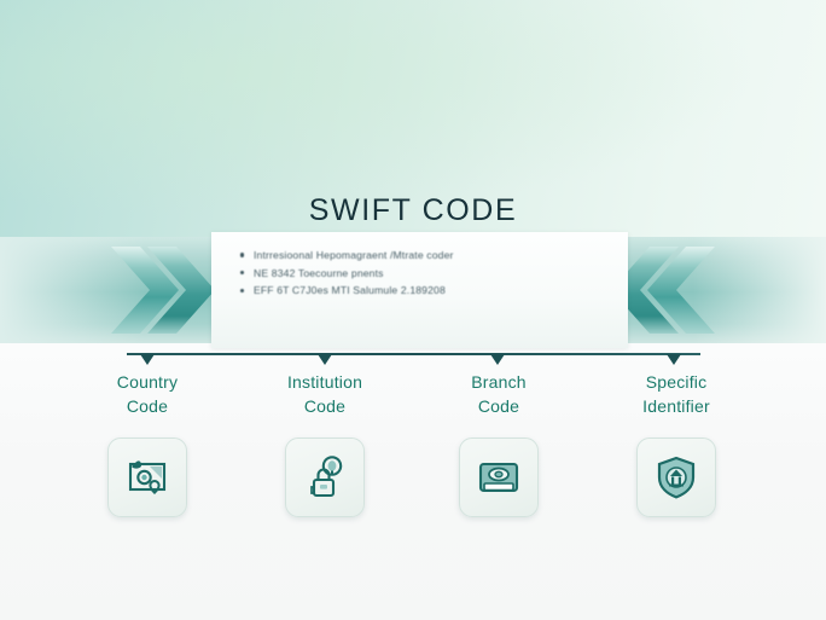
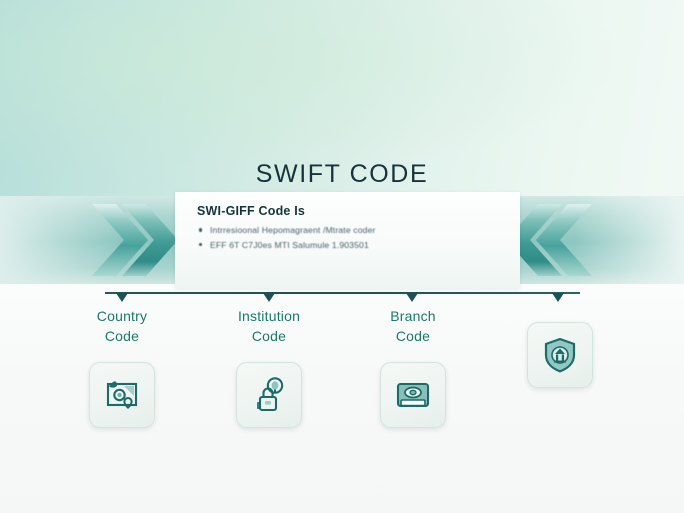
  SWIFT CODE
+ SWI-GIFF Code Is
  Intrresioonal Hepomagraent /Mtrate coder
- NE 8342 Toecourne pnents
- EFF 6T C7J0es MTI Salumule 2.189208
+ EFF 6T C7J0es MTI Salumule 1.903501
  Country
  Code
  Institution
  Code
  Branch
  Code
- Specific
- Identifier
